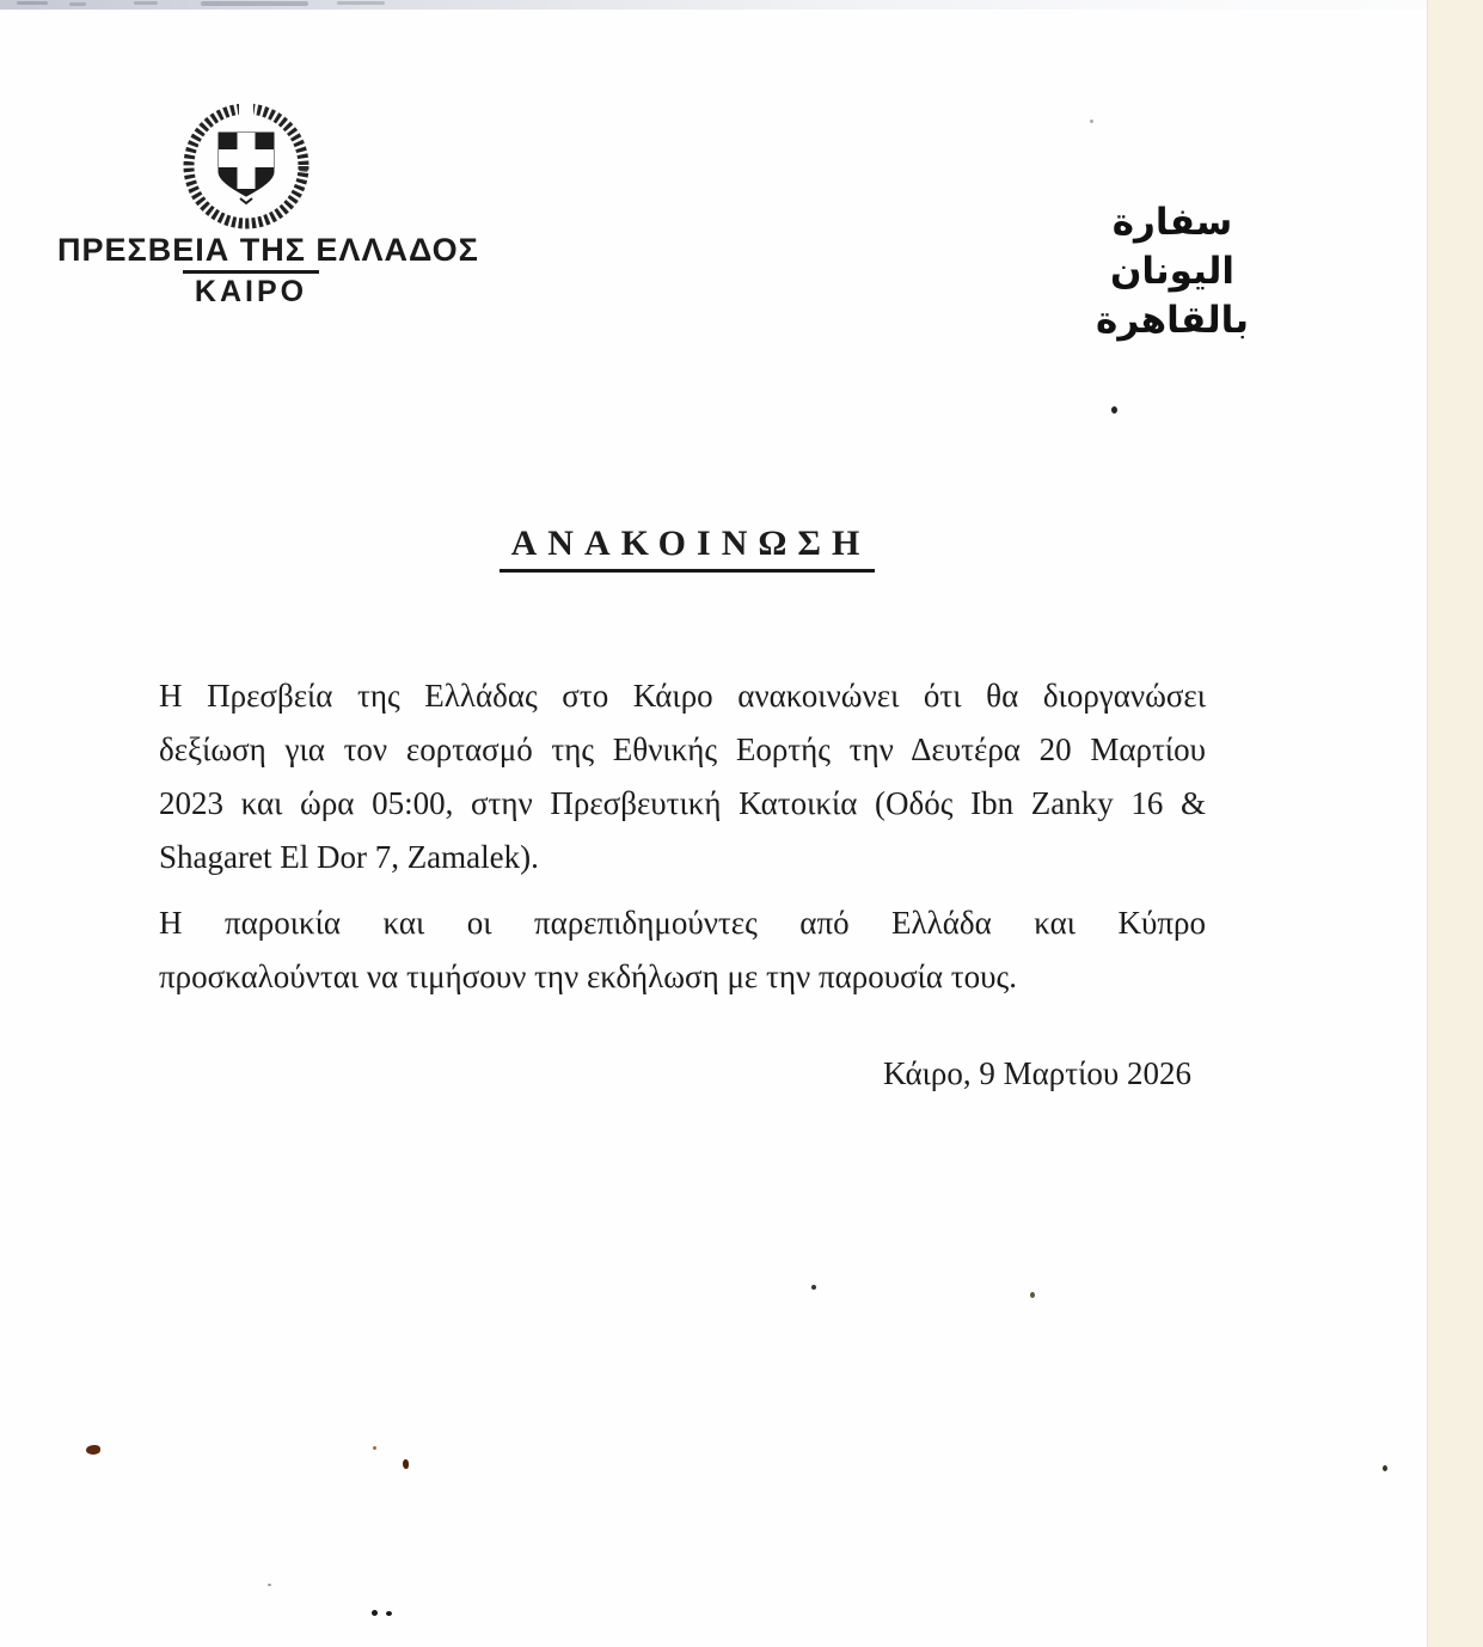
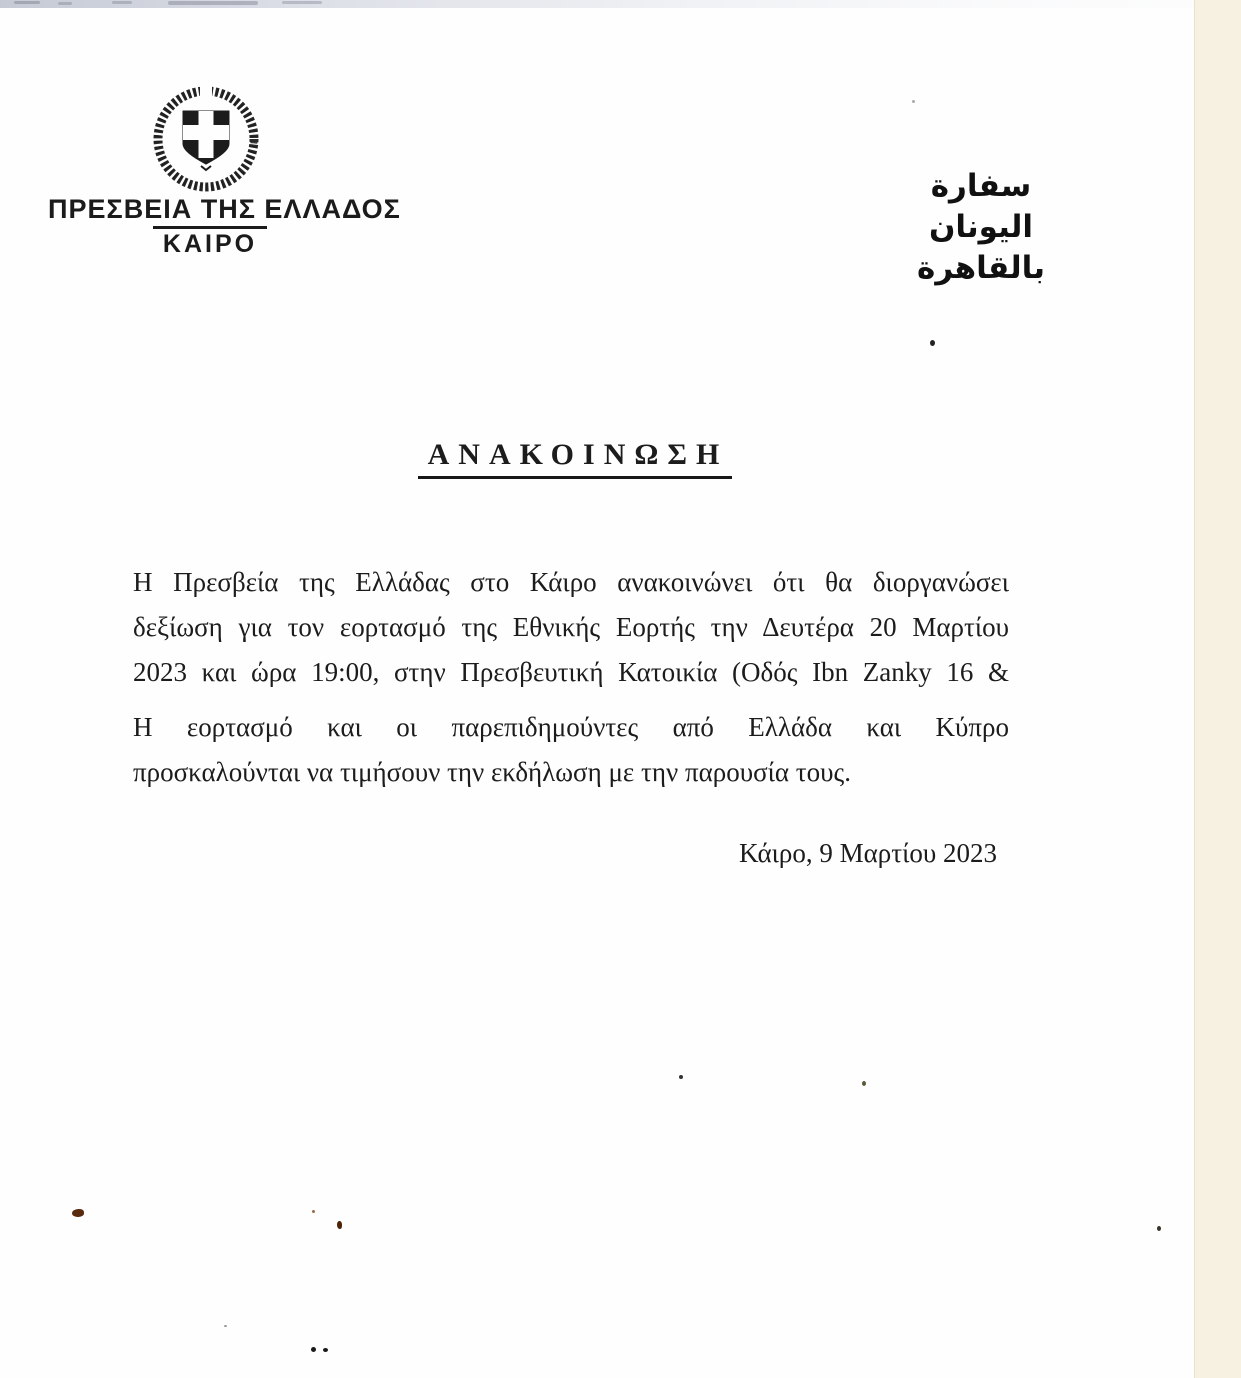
  ΠΡΕΣΒΕΙΑ ΤΗΣ ΕΛΛΑΔΟΣ
  ΚΑΙΡΟ
  سفارة اليونان
  بالقاهرة
  ΑΝΑΚΟΙΝΩΣΗ
  Η Πρεσβεία της Ελλάδας στο Κάιρο ανακοινώνει ότι θα διοργανώσει
  δεξίωση για τον εορτασμό της Εθνικής Εορτής την Δευτέρα 20 Μαρτίου
- 2023 και ώρα 05:00, στην Πρεσβευτική Κατοικία (Οδός Ibn Zanky 16 &
+ 2023 και ώρα 19:00, στην Πρεσβευτική Κατοικία (Οδός Ibn Zanky 16 &
- Shagaret El Dor 7, Zamalek).
- Η παροικία και οι παρεπιδημούντες από Ελλάδα και Κύπρο
+ Η εορτασμό και οι παρεπιδημούντες από Ελλάδα και Κύπρο
  προσκαλούνται να τιμήσουν την εκδήλωση με την παρουσία τους.
- Κάιρο, 9 Μαρτίου 2026
+ Κάιρο, 9 Μαρτίου 2023
